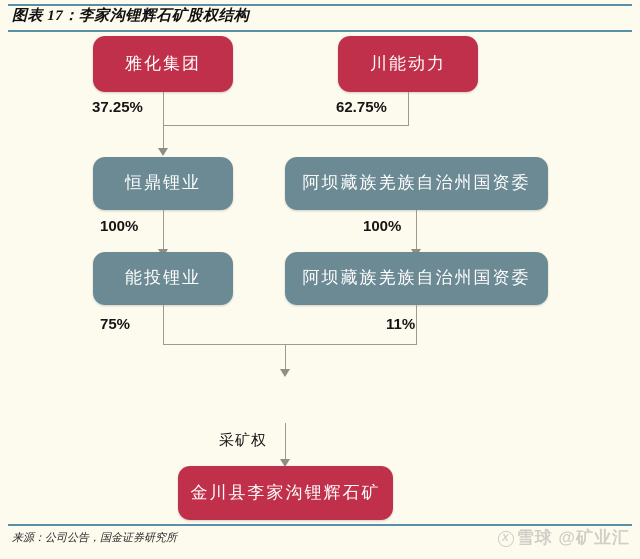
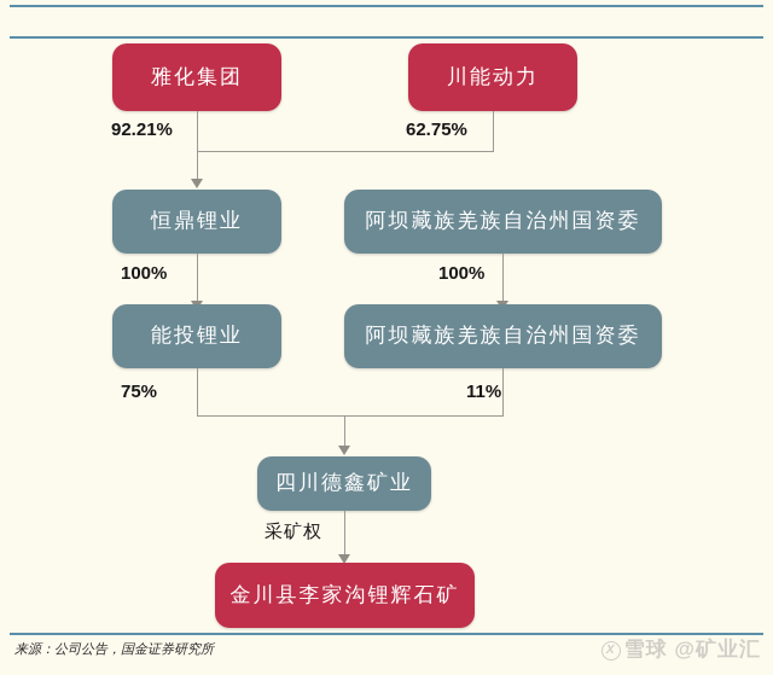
- 图表 17：李家沟锂辉石矿股权结构
  雅化集团
  川能动力
- 37.25%
+ 92.21%
  62.75%
  恒鼎锂业
  阿坝藏族羌族自治州国资委
  100%
  100%
  能投锂业
  阿坝藏族羌族自治州国资委
  75%
  11%
+ 四川德鑫矿业
  采矿权
  金川县李家沟锂辉石矿
  来源：公司公告，国金证券研究所
  X 雪球 @矿业汇
